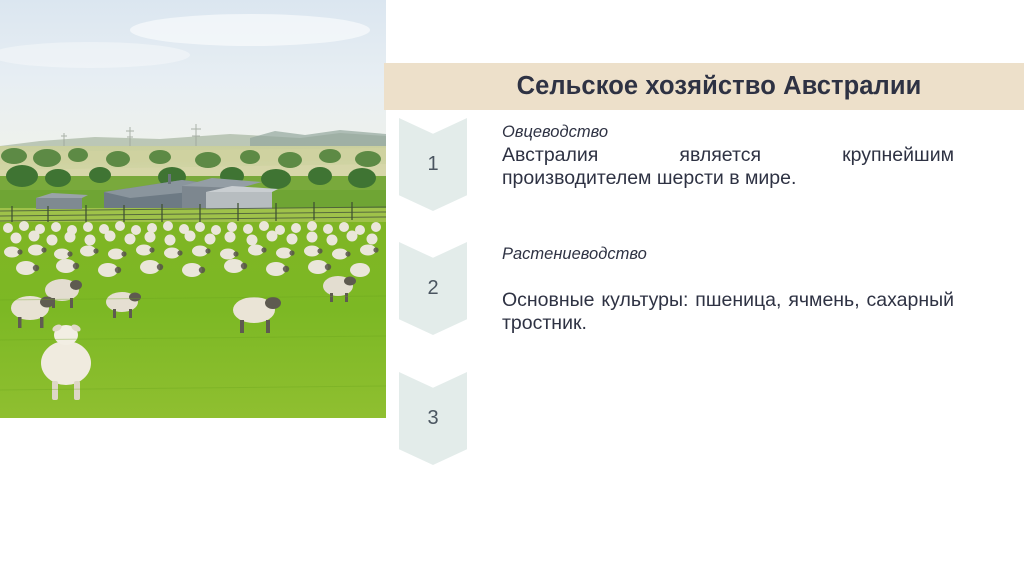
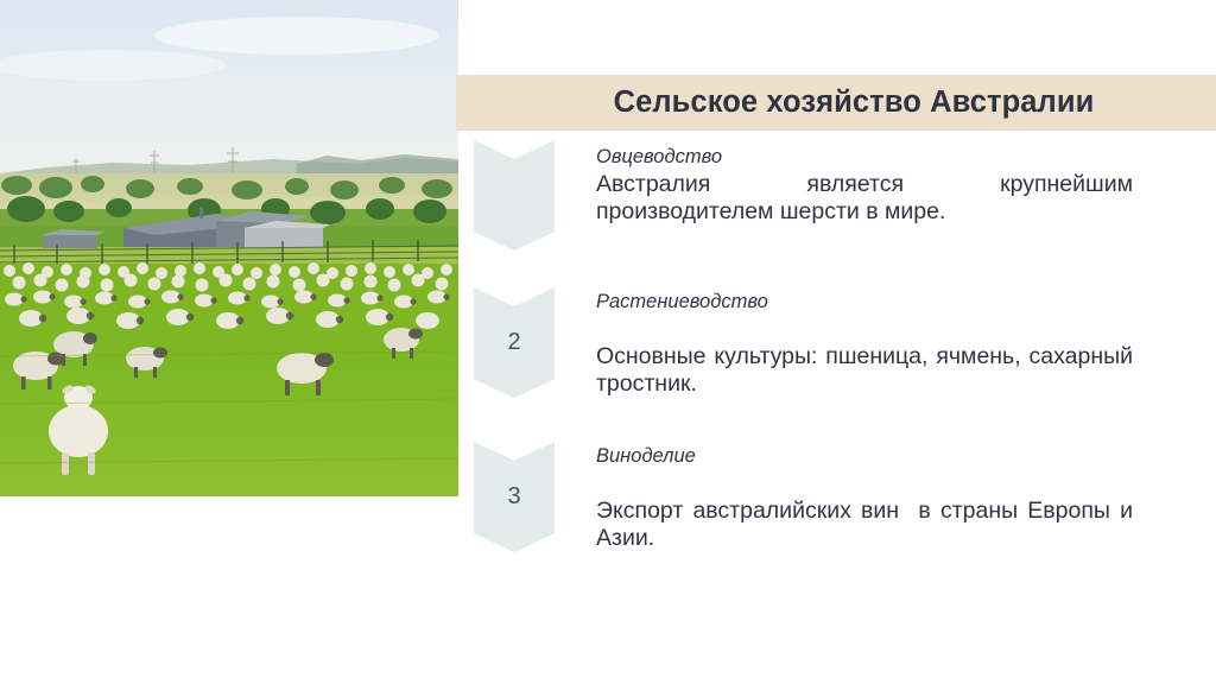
  Сельское хозяйство Австралии
- 1
  Овцеводство
  Австралия является крупнейшим производителем шерсти в мире.
  2
  Растениеводство
  Основные культуры: пшеница, ячмень, сахарный тростник.
  3
+ Виноделие
+ Экспорт австралийских вин в страны Европы и Азии.
